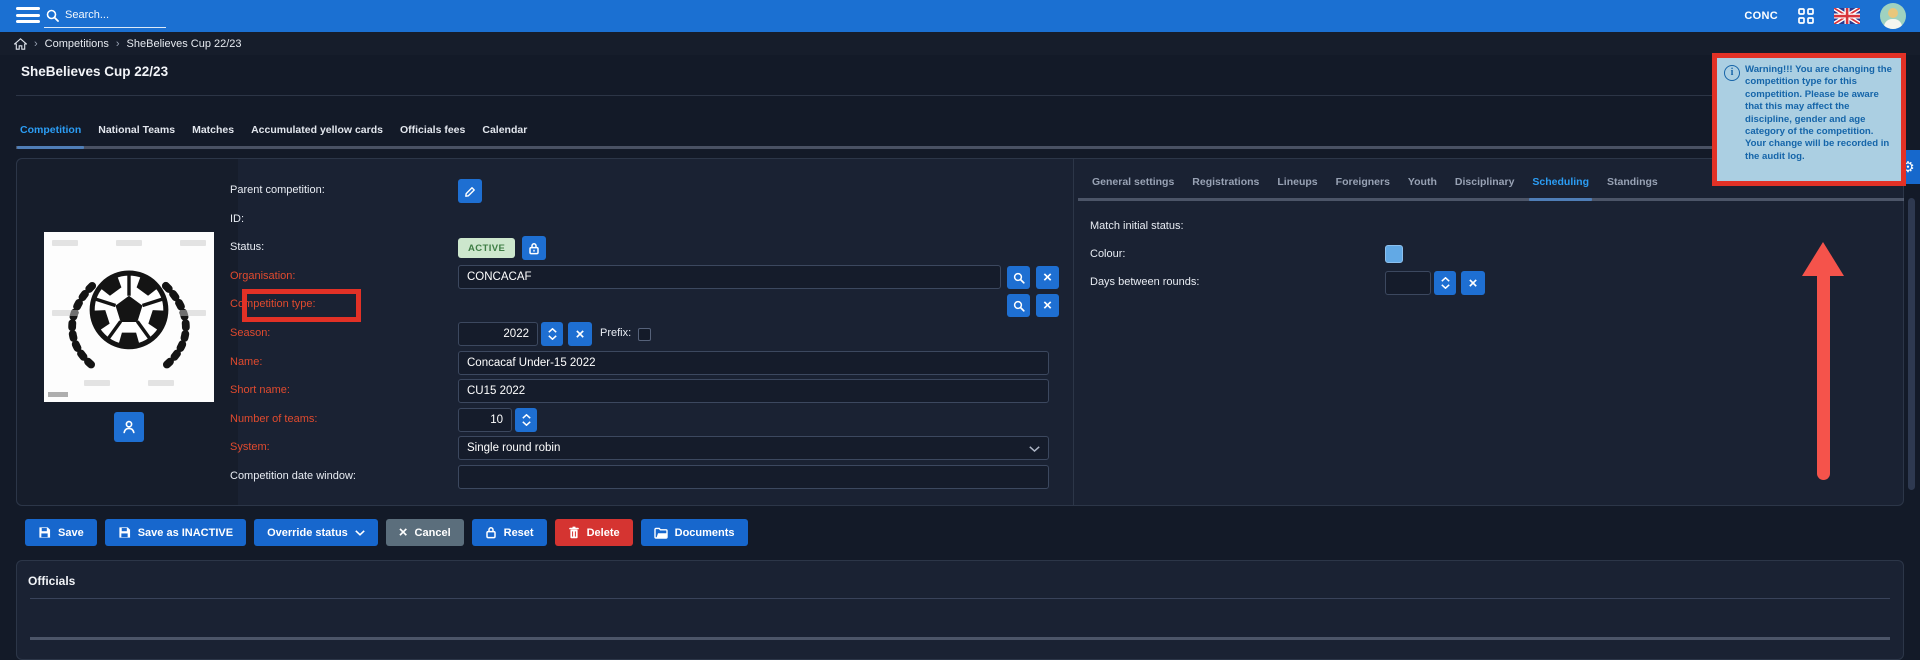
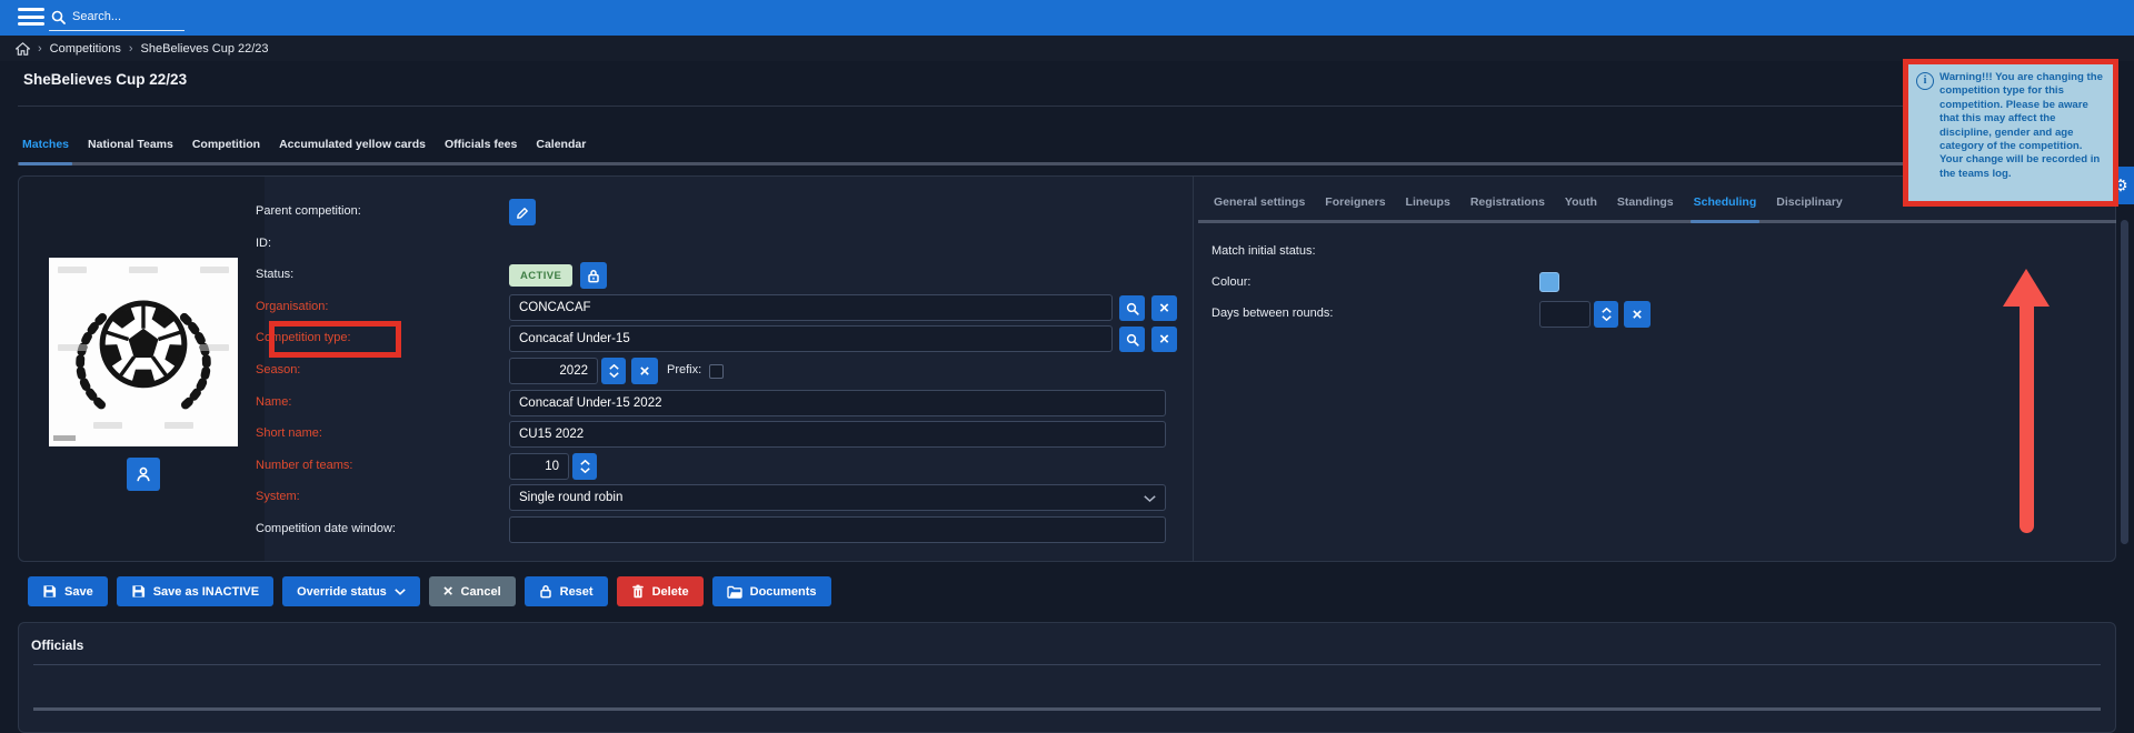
  Search...
- CONC
  ›
  Competitions
  ›
  SheBelieves Cup 22/23
  SheBelieves Cup 22/23
- Competition
+ Matches
  National Teams
- Matches
+ Competition
  Accumulated yellow cards
  Officials fees
  Calendar
  Parent competition:
  ID:
  Status:
  ACTIVE
  Organisation:
  CONCACAF
  ×
  Competition type:
+ Concacaf Under-15
  ×
  Season:
  2022
  ×
  Prefix:
  Name:
  Concacaf Under-15 2022
  Short name:
  CU15 2022
  Number of teams:
  10
  System:
  Single round robin
  Competition date window:
  General settings
- Registrations
+ Foreigners
  Lineups
- Foreigners
+ Registrations
  Youth
- Disciplinary
+ Standings
  Scheduling
- Standings
+ Disciplinary
  Match initial status:
  Colour:
  Days between rounds:
  ×
  Save
  Save as INACTIVE
  Override status
  ×
  Cancel
  Reset
  Delete
  Documents
  Officials
  ⚙
  i
- Warning!!! You are changing the competition type for this competition. Please be aware that this may affect the discipline, gender and age category of the competition. Your change will be recorded in the audit log.
+ Warning!!! You are changing the competition type for this competition. Please be aware that this may affect the discipline, gender and age category of the competition. Your change will be recorded in the teams log.
